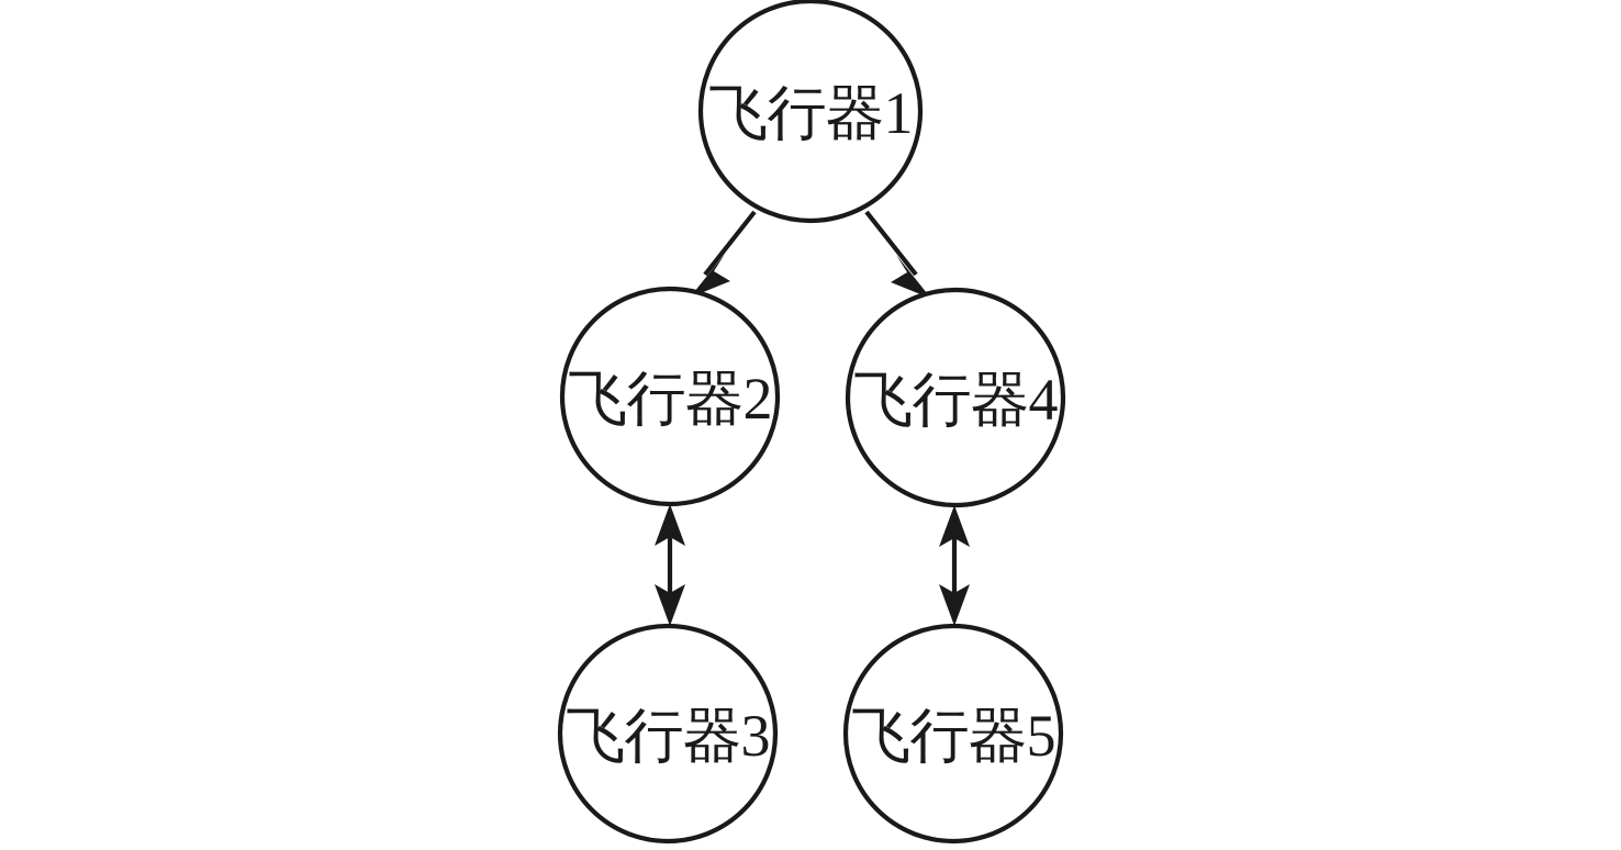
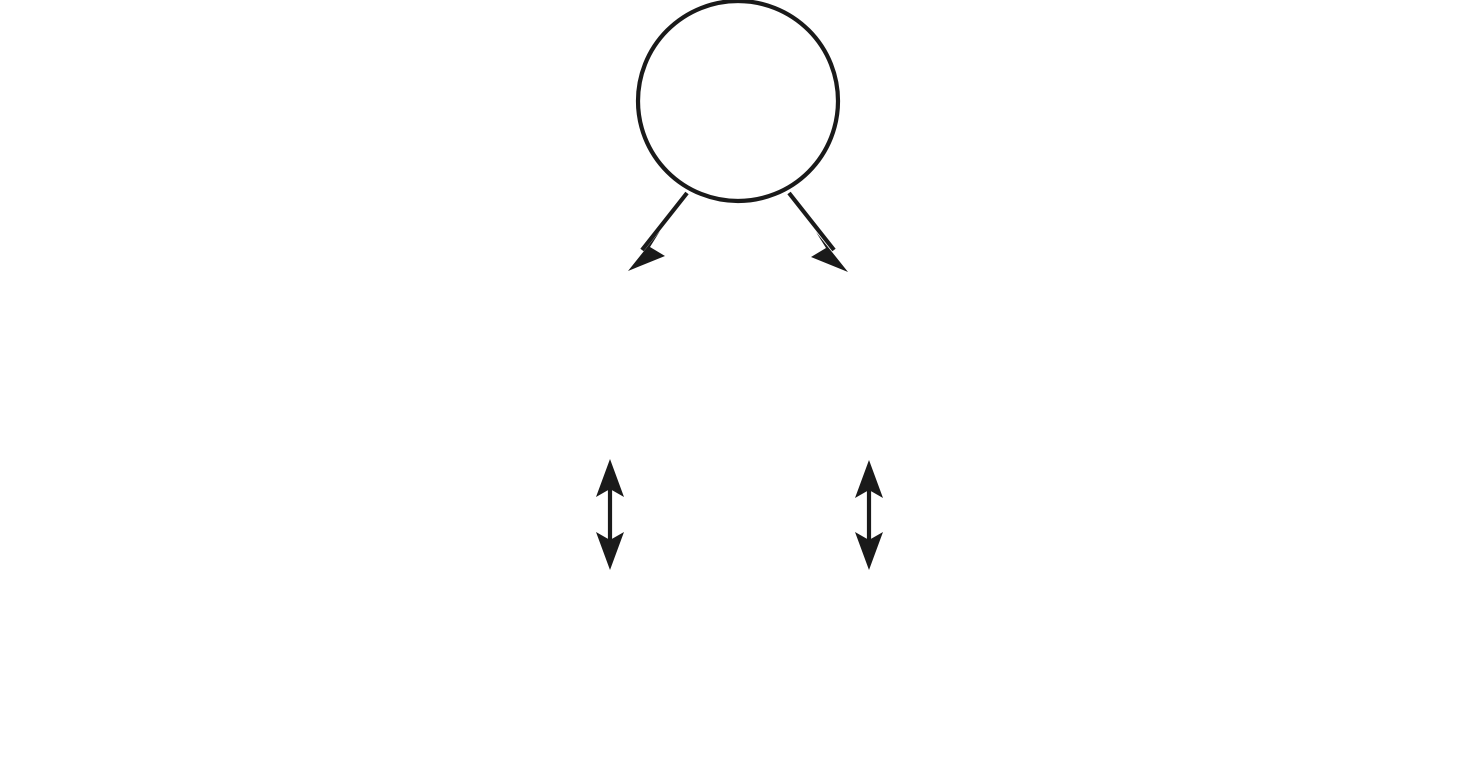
- 飞行器1
- 飞行器2
- 飞行器4
- 飞行器3
- 飞行器5
